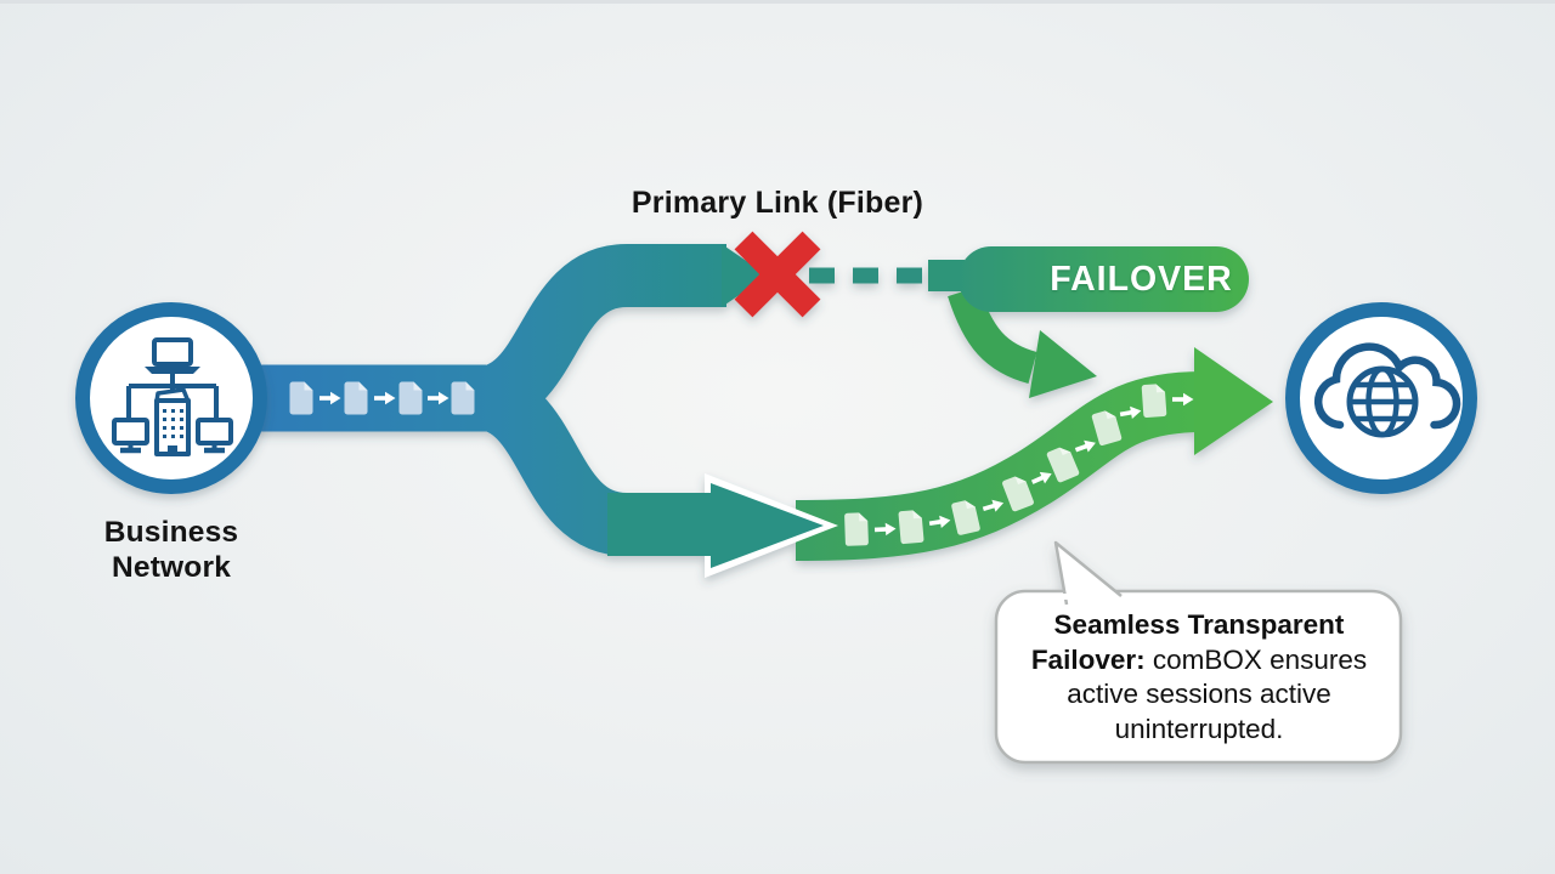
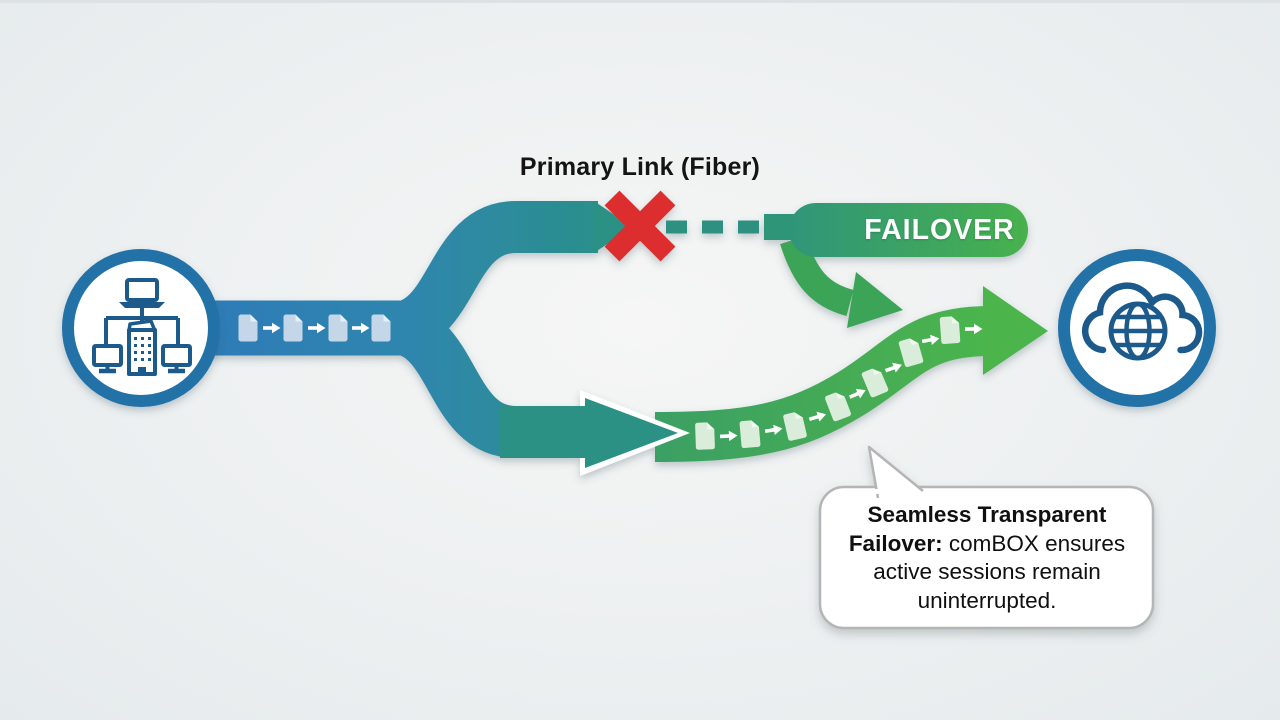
  Primary Link (Fiber)
- Business Network
  FAILOVER
- Seamless Transparent Failover: comBOX ensures active sessions active uninterrupted.
+ Seamless Transparent Failover: comBOX ensures active sessions remain uninterrupted.
